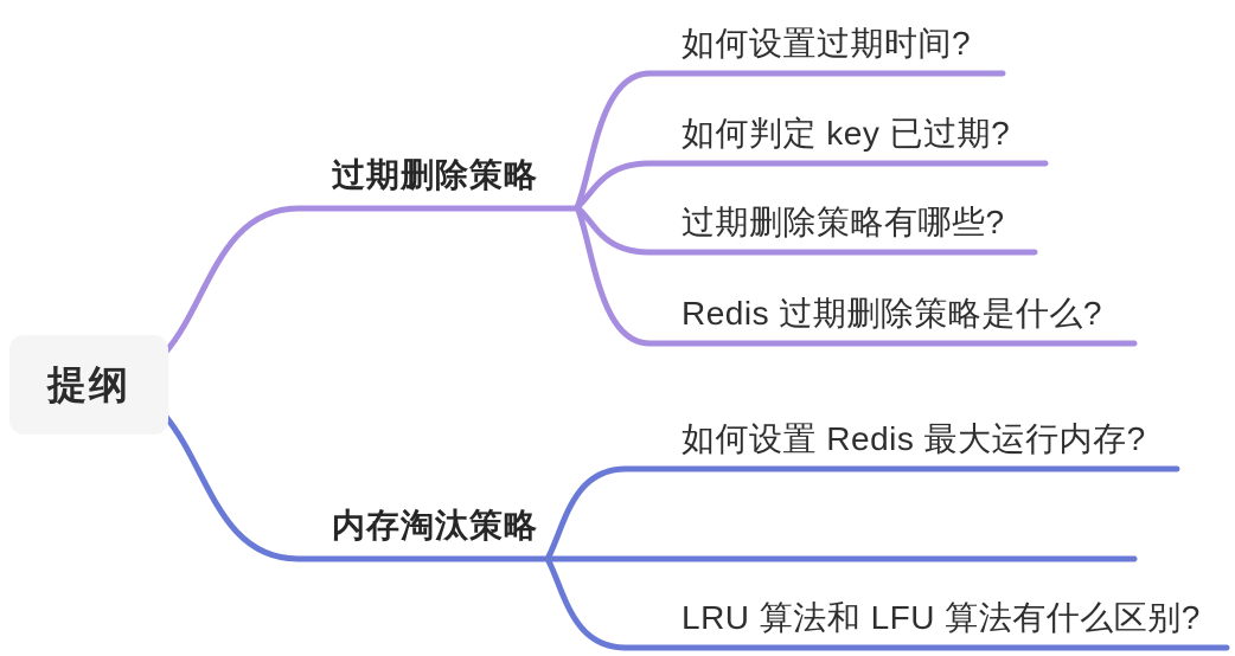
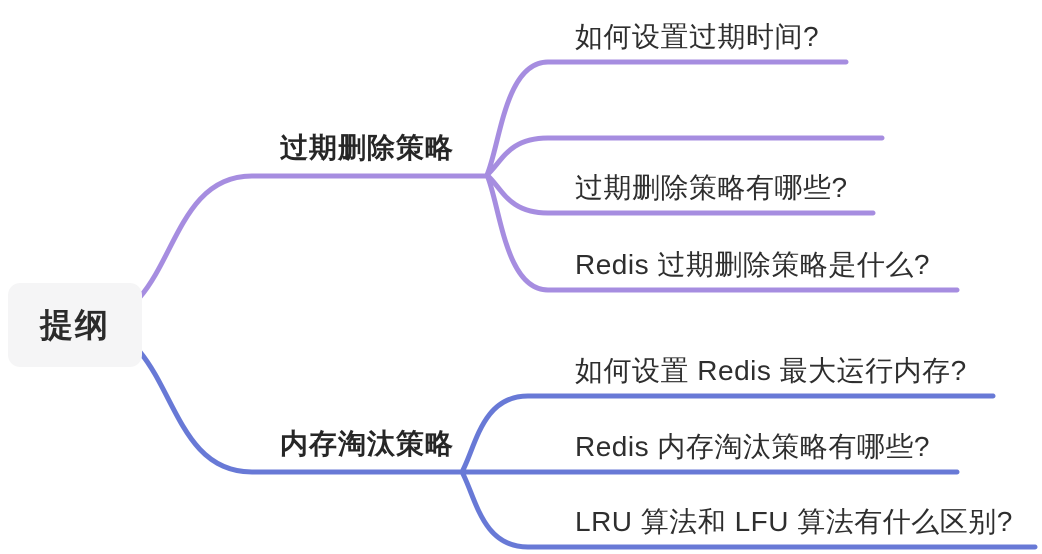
  提纲
  过期删除策略
  如何设置过期时间?
- 如何判定 key 已过期?
  过期删除策略有哪些?
  Redis 过期删除策略是什么?
  内存淘汰策略
  如何设置 Redis 最大运行内存?
+ Redis 内存淘汰策略有哪些?
  LRU 算法和 LFU 算法有什么区别?
